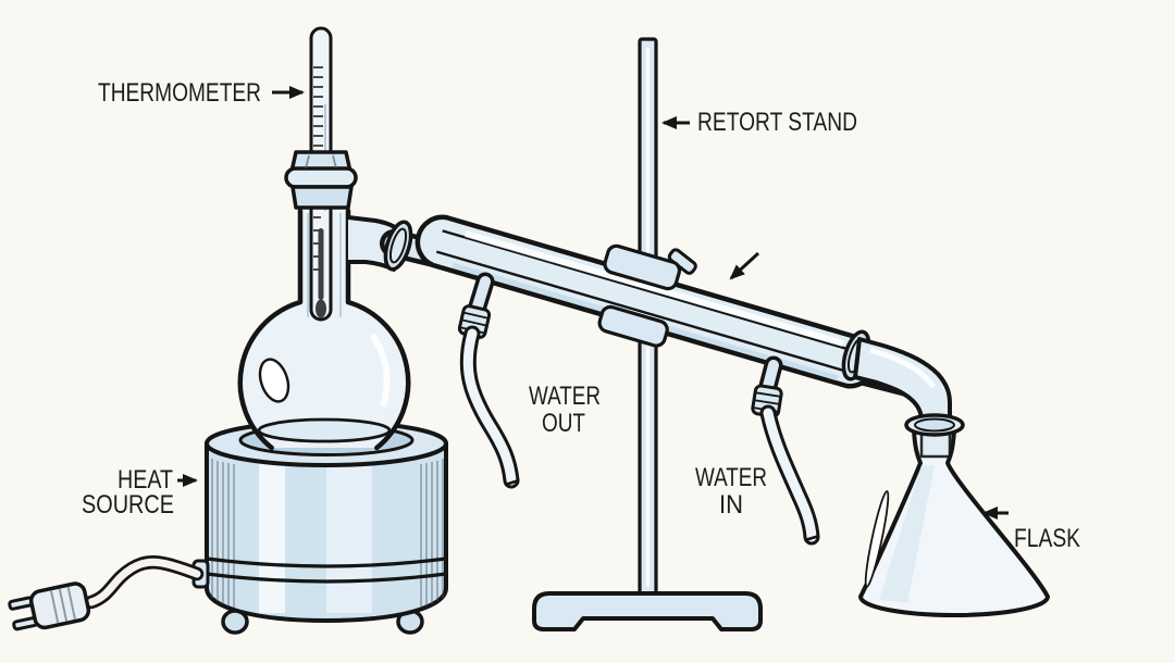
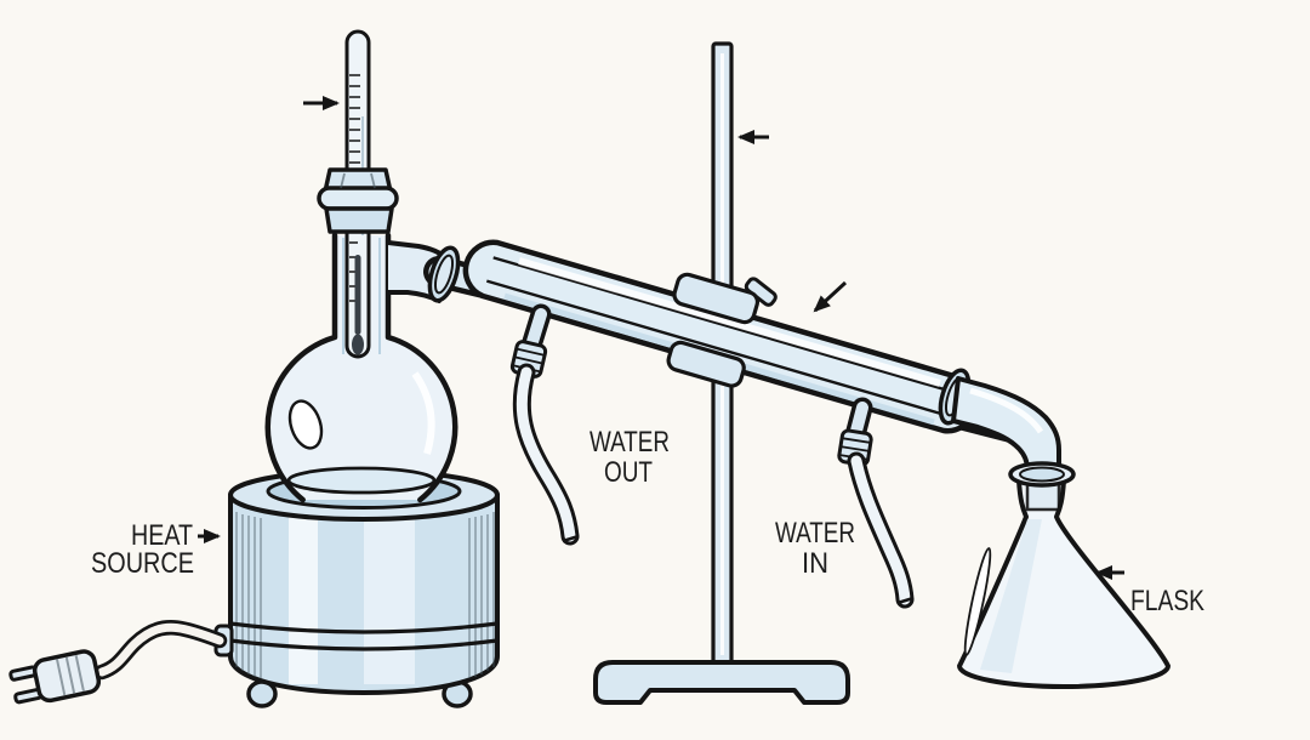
- THERMOMETER
- RETORT STAND
  WATER
  OUT
  WATER
  IN
  HEAT
  SOURCE
  FLASK
